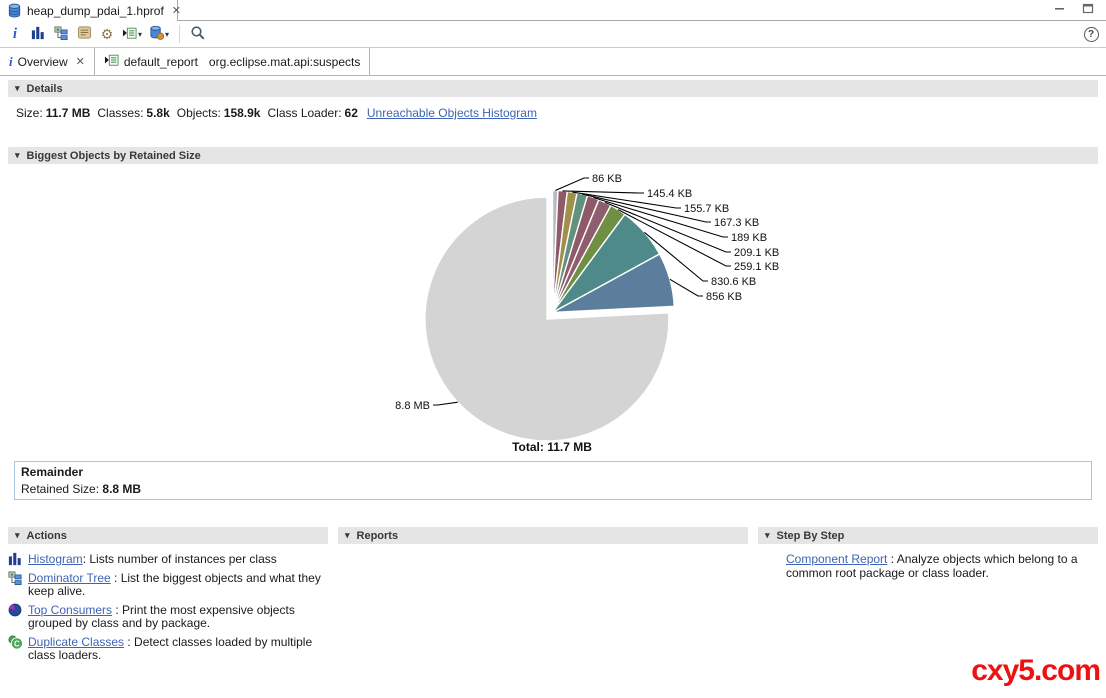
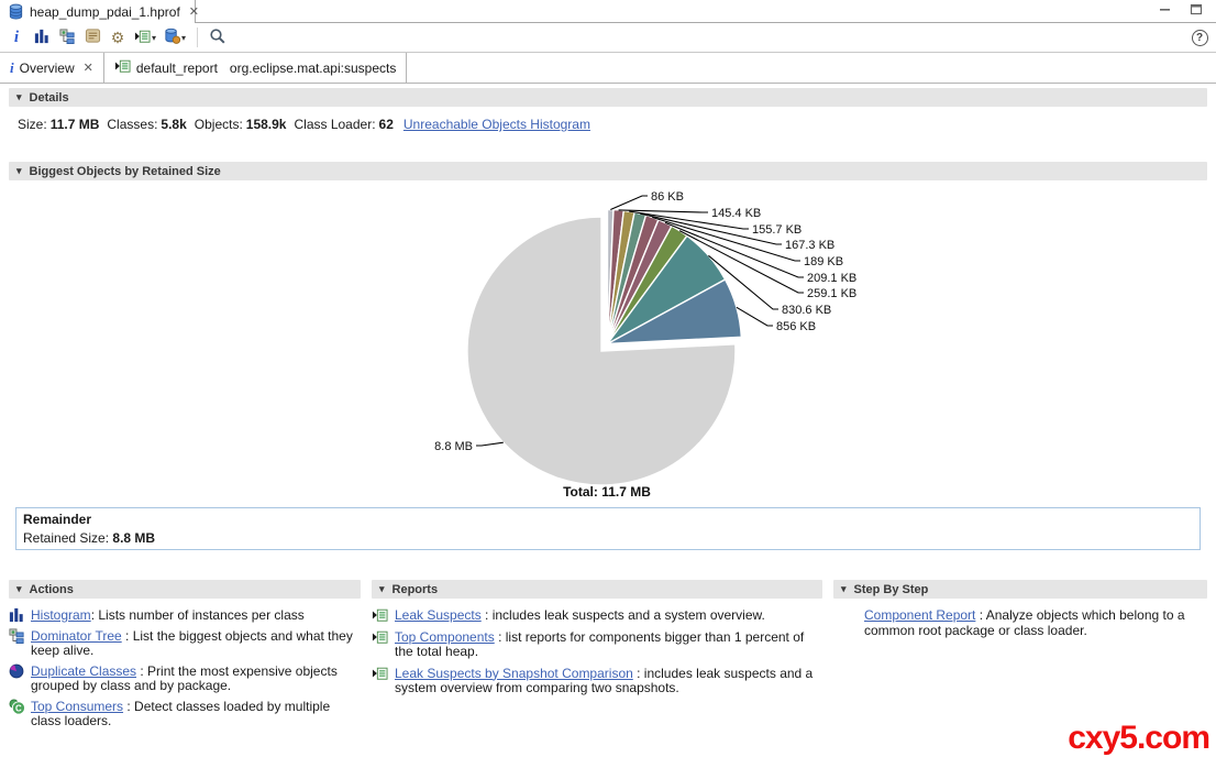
  heap_dump_pdai_1.hprof
  ✕
  i
  ⚙
  ▾
  ▾
  ?
  i
  Overview
  ✕
  default_report
  org.eclipse.mat.api:suspects
  ▾
  Details
  Size: 11.7 MB Classes: 5.8k Objects: 158.9k Class Loader: 62 Unreachable Objects Histogram
  ▾
  Biggest Objects by Retained Size
  86 KB
  145.4 KB
  155.7 KB
  167.3 KB
  189 KB
  209.1 KB
  259.1 KB
  830.6 KB
  856 KB
  8.8 MB
  Total: 11.7 MB
  Remainder
  Retained Size: 8.8 MB
  ▾
  Actions
  Histogram: Lists number of instances per class
  Dominator Tree : List the biggest objects and what they keep alive.
- Top Consumers : Print the most expensive objects grouped by class and by package.
+ Duplicate Classes : Print the most expensive objects grouped by class and by package.
  C
- Duplicate Classes : Detect classes loaded by multiple class loaders.
+ Top Consumers : Detect classes loaded by multiple class loaders.
  ▾
  Reports
+ Leak Suspects : includes leak suspects and a system overview.
+ Top Components : list reports for components bigger than 1 percent of the total heap.
+ Leak Suspects by Snapshot Comparison : includes leak suspects and a system overview from comparing two snapshots.
  ▾
  Step By Step
  Component Report : Analyze objects which belong to a common root package or class loader.
  cxy5.com
